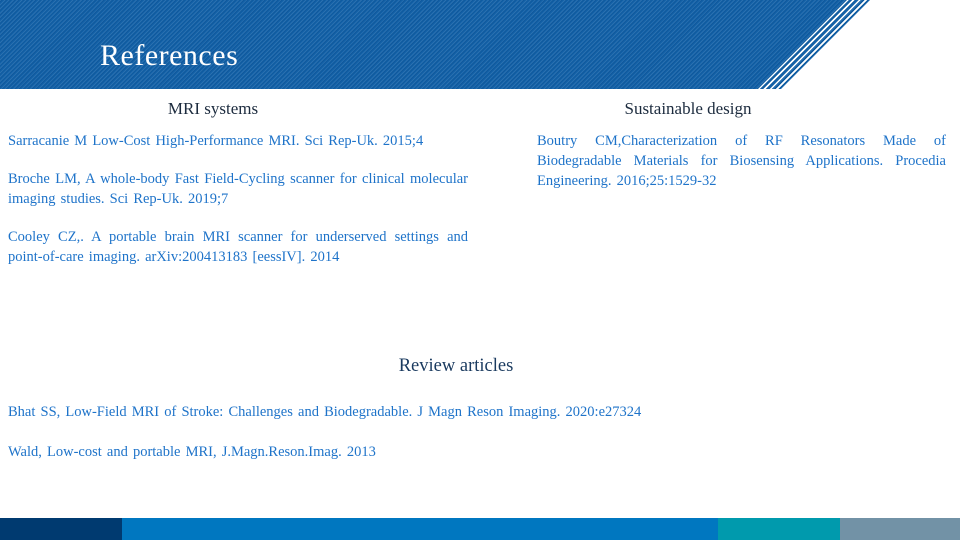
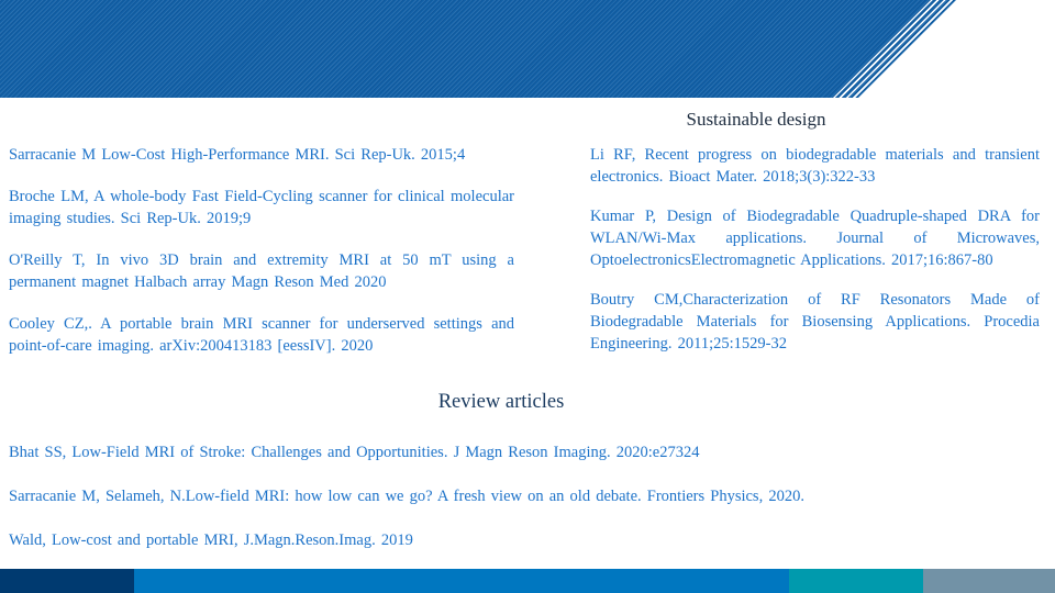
- References
- MRI systems
  Sarracanie M Low-Cost High-Performance MRI. Sci Rep-Uk. 2015;4
- Broche LM, A whole-body Fast Field-Cycling scanner for clinical molecular imaging studies. Sci Rep-Uk. 2019;7
+ Broche LM, A whole-body Fast Field-Cycling scanner for clinical molecular imaging studies. Sci Rep-Uk. 2019;9
+ O'Reilly T, In vivo 3D brain and extremity MRI at 50 mT using a permanent magnet Halbach array Magn Reson Med 2020
- Cooley CZ,. A portable brain MRI scanner for underserved settings and point-of-care imaging. arXiv:200413183 [eessIV]. 2014
+ Cooley CZ,. A portable brain MRI scanner for underserved settings and point-of-care imaging. arXiv:200413183 [eessIV]. 2020
  Sustainable design
+ Li RF, Recent progress on biodegradable materials and transient electronics. Bioact Mater. 2018;3(3):322-33
+ Kumar P, Design of Biodegradable Quadruple-shaped DRA for WLAN/Wi-Max applications. Journal of Microwaves, OptoelectronicsElectromagnetic Applications. 2017;16:867-80
- Boutry CM,Characterization of RF Resonators Made of Biodegradable Materials for Biosensing Applications. Procedia Engineering. 2016;25:1529-32
+ Boutry CM,Characterization of RF Resonators Made of Biodegradable Materials for Biosensing Applications. Procedia Engineering. 2011;25:1529-32
  Review articles
- Bhat SS, Low-Field MRI of Stroke: Challenges and Biodegradable. J Magn Reson Imaging. 2020:e27324
+ Bhat SS, Low-Field MRI of Stroke: Challenges and Opportunities. J Magn Reson Imaging. 2020:e27324
+ Sarracanie M, Selameh, N.Low-field MRI: how low can we go? A fresh view on an old debate. Frontiers Physics, 2020.
- Wald, Low-cost and portable MRI, J.Magn.Reson.Imag. 2013
+ Wald, Low-cost and portable MRI, J.Magn.Reson.Imag. 2019
